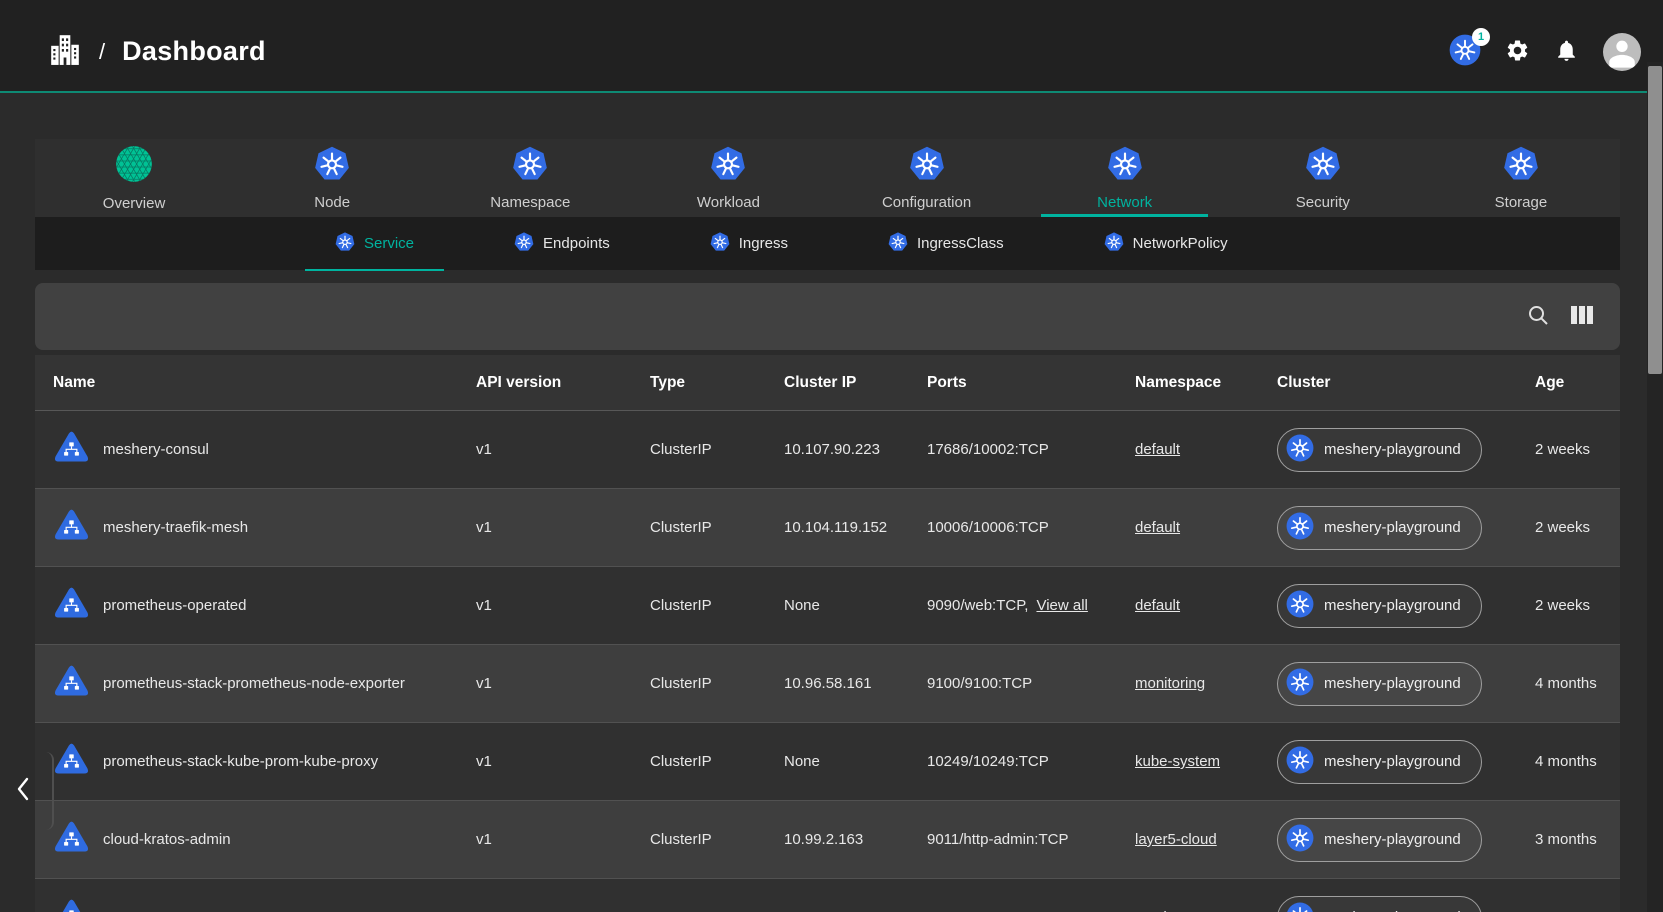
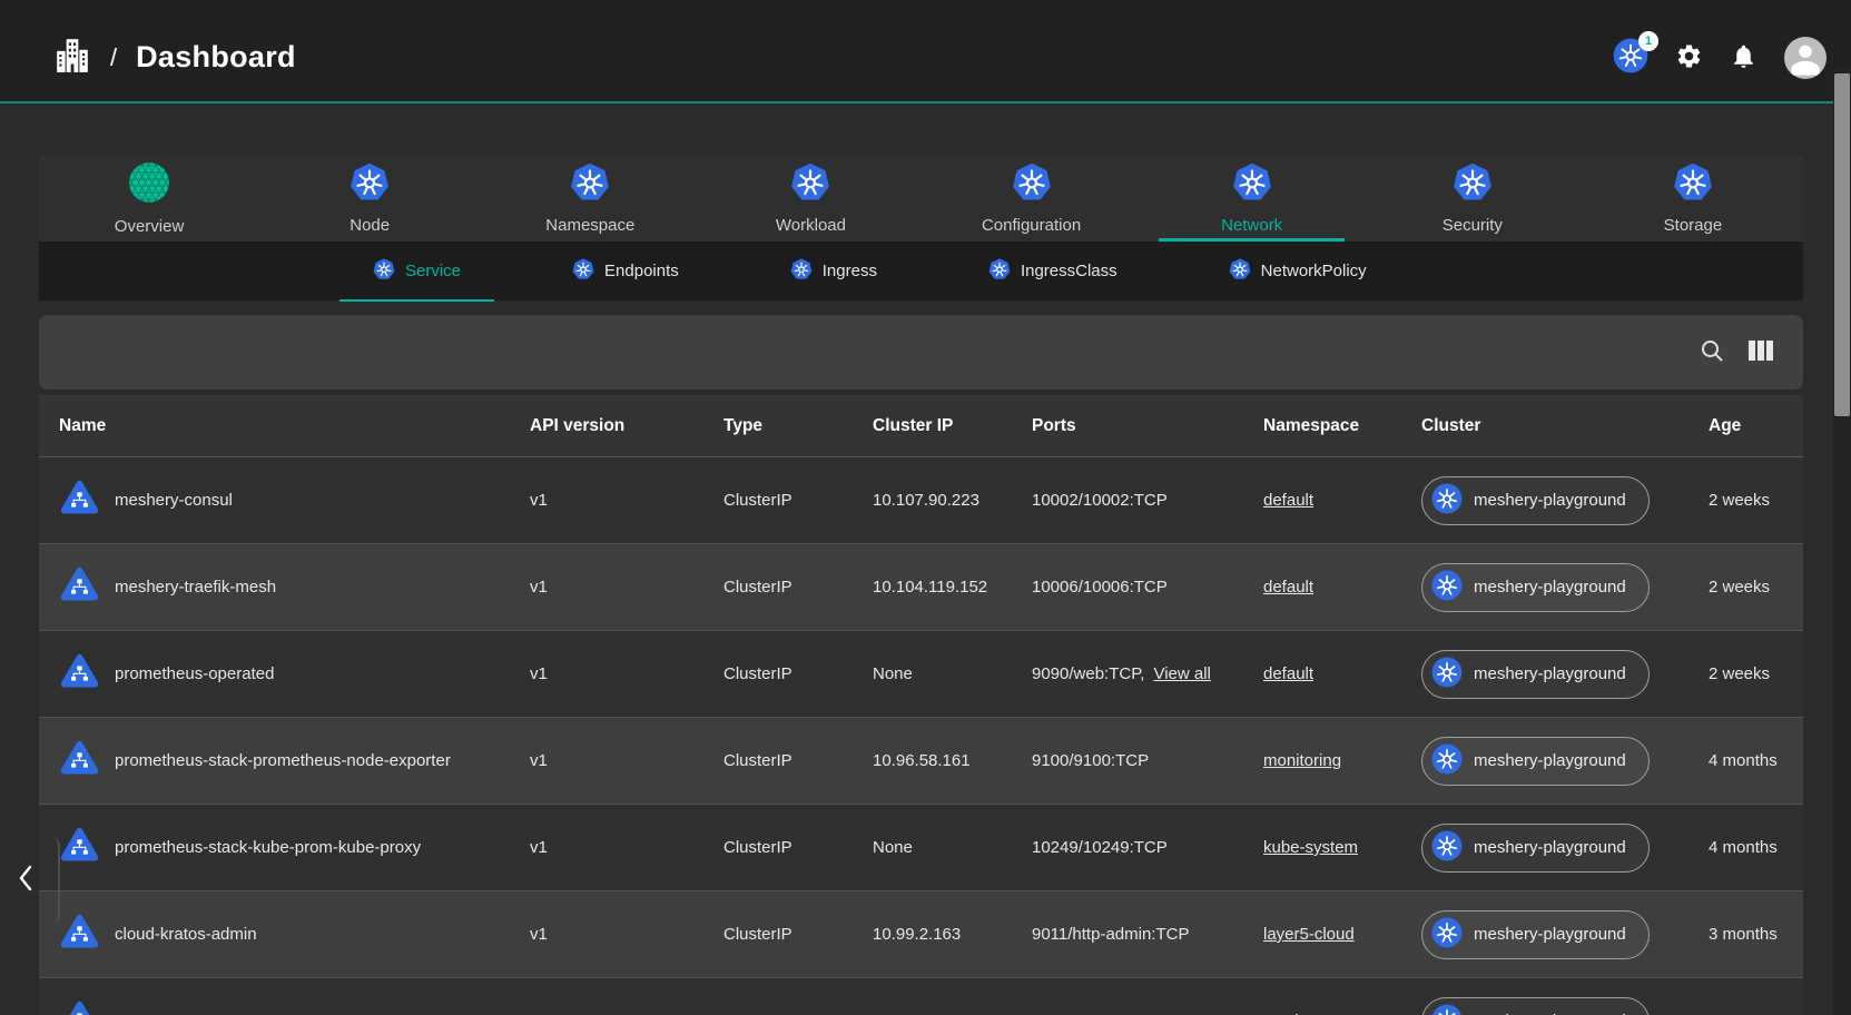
  /
  Dashboard
  1
  Overview
  Node
  Namespace
  Workload
  Configuration
  Network
  Security
  Storage
  Service
  Endpoints
  Ingress
  IngressClass
  NetworkPolicy
  Name
  API version
  Type
  Cluster IP
  Ports
  Namespace
  Cluster
  Age
  meshery-consul
  v1
  ClusterIP
  10.107.90.223
- 17686/10002:TCP
+ 10002/10002:TCP
  default
  meshery-playground
  2 weeks
  meshery-traefik-mesh
  v1
  ClusterIP
  10.104.119.152
  10006/10006:TCP
  default
  meshery-playground
  2 weeks
  prometheus-operated
  v1
  ClusterIP
  None
  9090/web:TCP, View all
  default
  meshery-playground
  2 weeks
  prometheus-stack-prometheus-node-exporter
  v1
  ClusterIP
  10.96.58.161
  9100/9100:TCP
  monitoring
  meshery-playground
  4 months
  prometheus-stack-kube-prom-kube-proxy
  v1
  ClusterIP
  None
  10249/10249:TCP
  kube-system
  meshery-playground
  4 months
  cloud-kratos-admin
  v1
  ClusterIP
  10.99.2.163
  9011/http-admin:TCP
  layer5-cloud
  meshery-playground
  3 months
